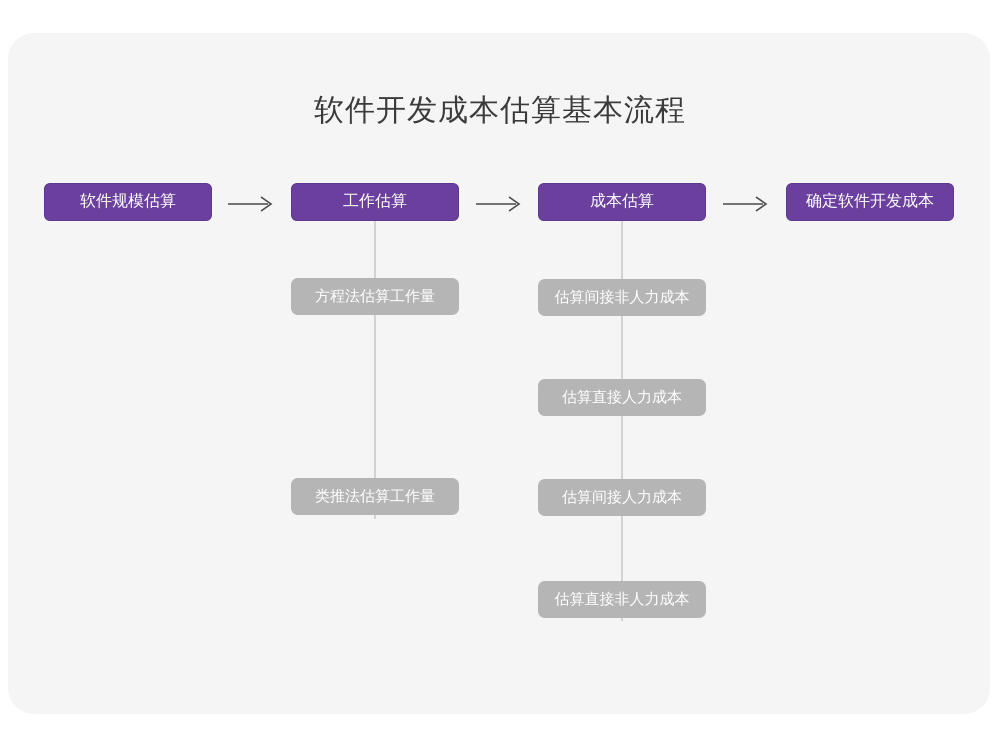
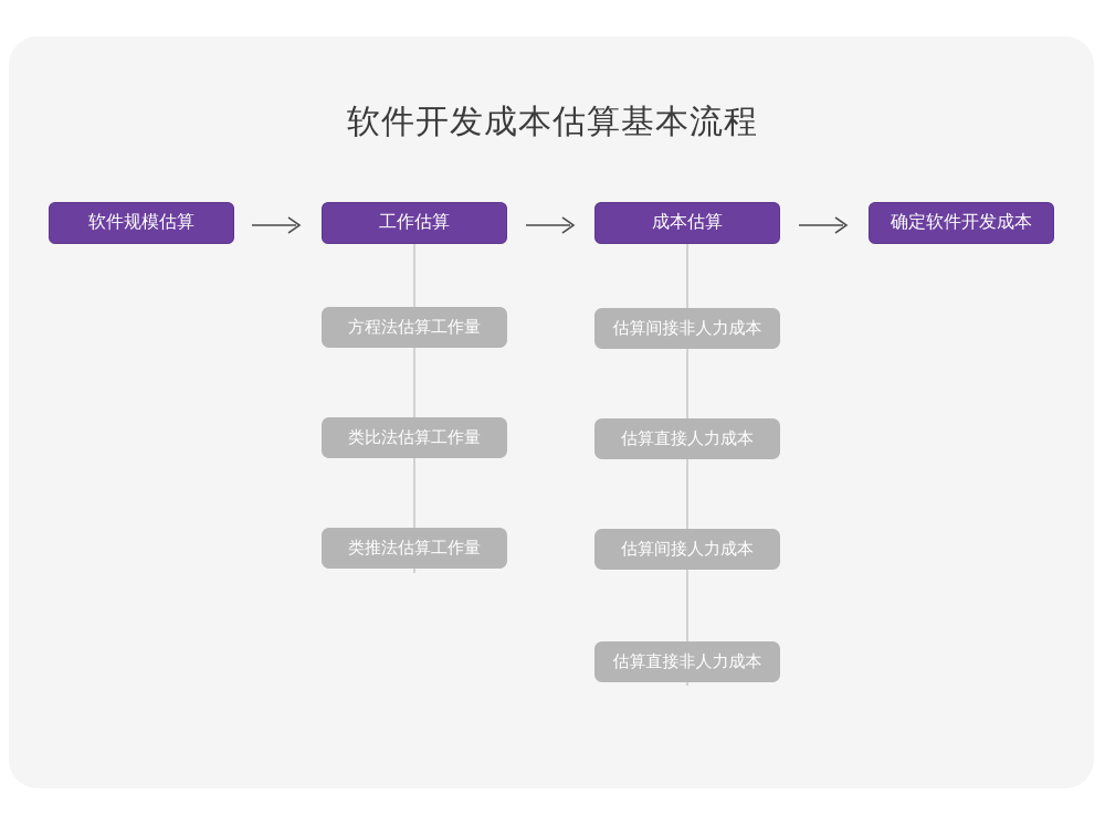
  软件开发成本估算基本流程
  软件规模估算
  工作估算
  方程法估算工作量
+ 类比法估算工作量
  类推法估算工作量
  成本估算
  估算间接非人力成本
  估算直接人力成本
  估算间接人力成本
  估算直接非人力成本
  确定软件开发成本
